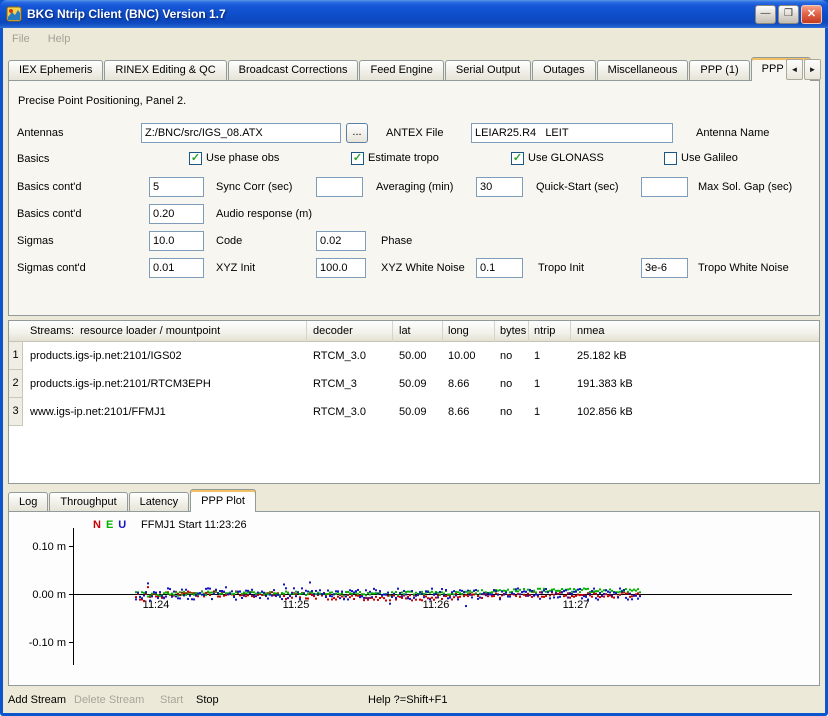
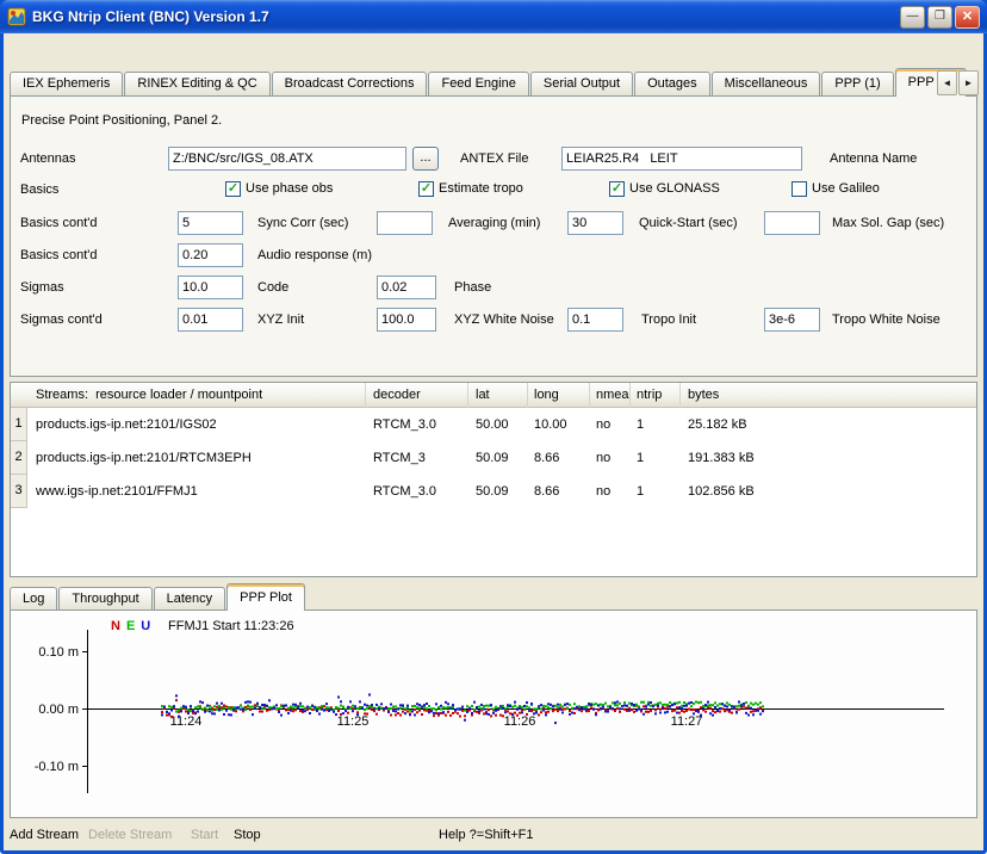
  BKG Ntrip Client (BNC) Version 1.7
  —
  ❒
  ✕
- File
- Help
  IEX Ephemeris
  RINEX Editing & QC
  Broadcast Corrections
  Feed Engine
  Serial Output
  Outages
  Miscellaneous
  PPP (1)
  ◄
  ►
  Precise Point Positioning, Panel 2.
  Antennas
  Z:/BNC/src/IGS_08.ATX
  ...
  ANTEX File
  LEIAR25.R4 LEIT
  Antenna Name
  Basics
  ✓
  Use phase obs
  ✓
  Estimate tropo
  ✓
  Use GLONASS
  Use Galileo
  Basics cont'd
  5
  Sync Corr (sec)
  Averaging (min)
  30
  Quick-Start (sec)
  Max Sol. Gap (sec)
  Basics cont'd
  0.20
  Audio response (m)
  Sigmas
  10.0
  Code
  0.02
  Phase
  Sigmas cont'd
  0.01
  XYZ Init
  100.0
  XYZ White Noise
  0.1
  Tropo Init
  3e-6
  Tropo White Noise
  Streams: resource loader / mountpoint
  decoder
  lat
  long
- bytes
+ nmea
  ntrip
- nmea
+ bytes
  1
  products.igs-ip.net:2101/IGS02
  RTCM_3.0
  50.00
  10.00
  no
  1
  25.182 kB
  2
  products.igs-ip.net:2101/RTCM3EPH
  RTCM_3
  50.09
  8.66
  no
  1
  191.383 kB
  3
  www.igs-ip.net:2101/FFMJ1
  RTCM_3.0
  50.09
  8.66
  no
  1
  102.856 kB
  Log
  Throughput
  Latency
  PPP Plot
  0.10 m
  0.00 m
  -0.10 m
  11:24
  11:25
  11:26
  11:27
  N
  E
  U
  FFMJ1 Start 11:23:26
  Add Stream
  Delete Stream
  Start
  Stop
  Help ?=Shift+F1
